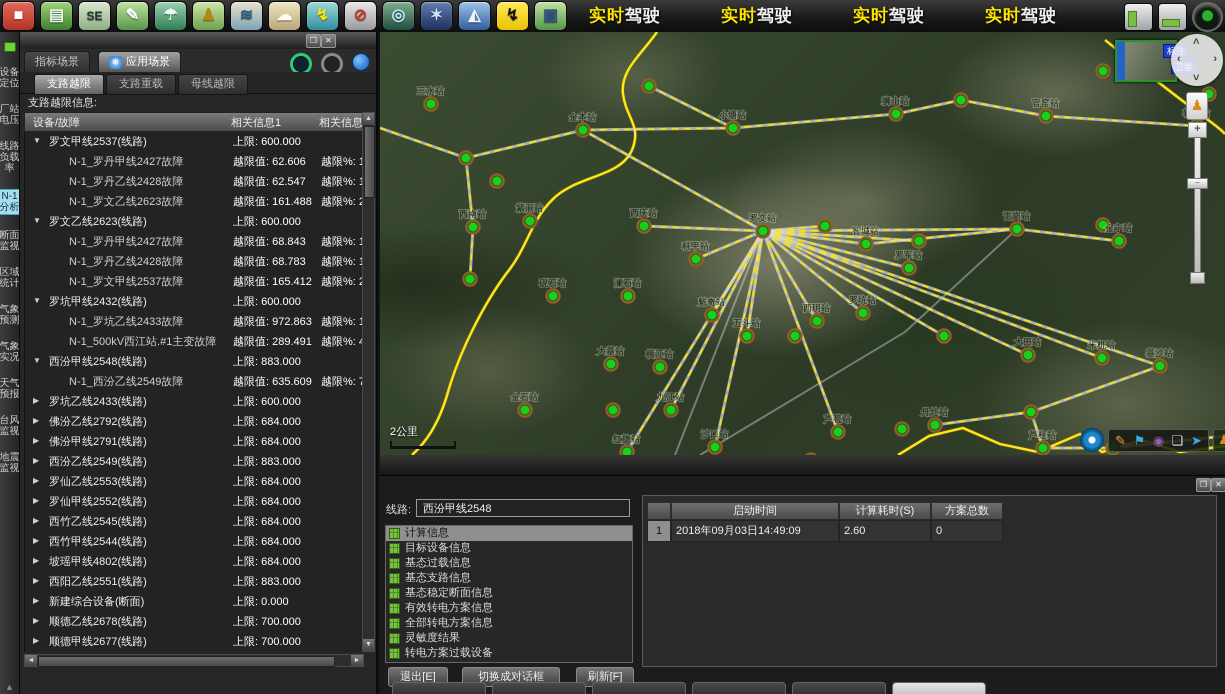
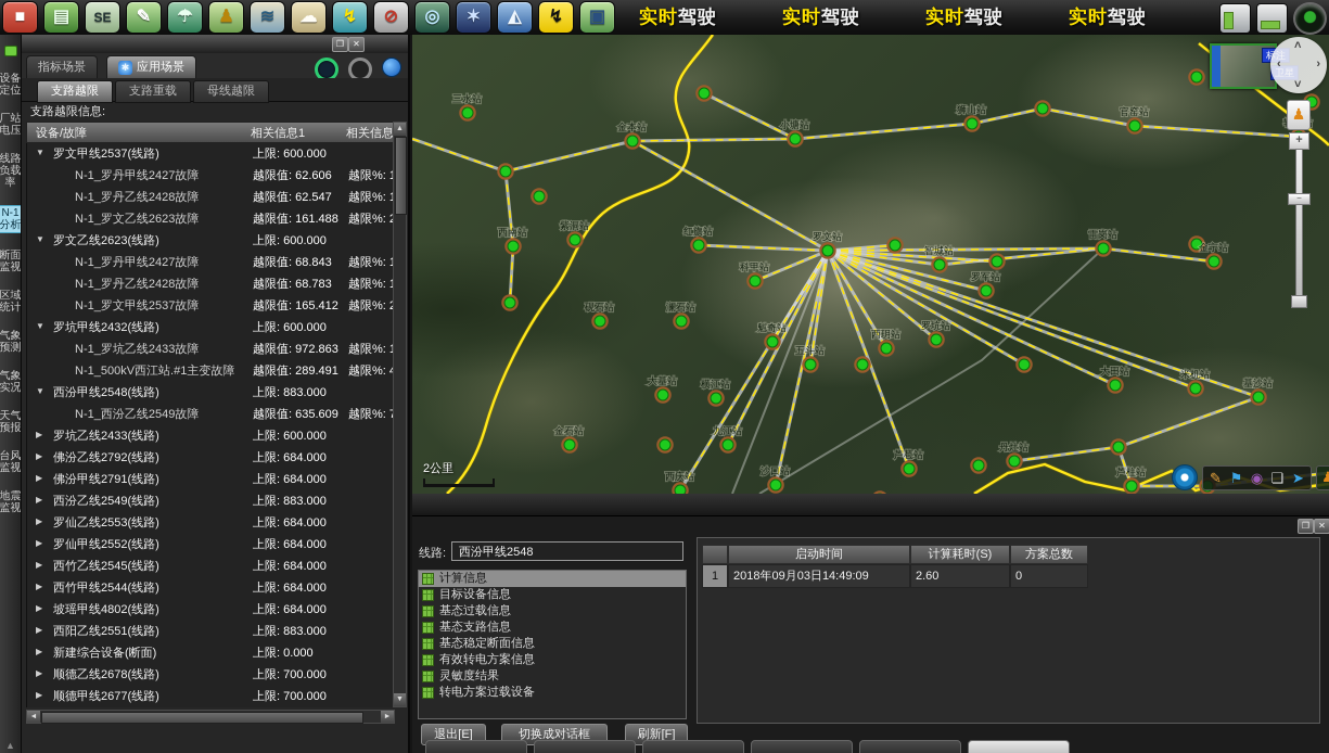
  ■
  ▤
  SE
  ✎
  ☂
  ♟
  ≋
  ☁
  ↯
  ⊘
  ◎
  ✶
  ◭
  ↯
  ▣
  实时驾驶
  实时驾驶
  实时驾驶
  实时驾驶
  设备定位
  厂站电压
  线路负载率
  N-1分析
  断面监视
  区域统计
  气象预测
  气象实况
  天气预报
  台风监视
  地震监视
  ▲
  ❐
  ✕
  指标场景
  ✱
  应用场景
  支路越限
  支路重载
  母线越限
  支路越限信息:
  设备/故障
  相关信息1
  相关信息
  ▼
  罗文甲线2537(线路)
  上限: 600.000
  N-1_罗丹甲线2427故障
  越限值: 62.606
  N-1_罗丹乙线2428故障
  越限值: 62.547
  N-1_罗文乙线2623故障
  越限值: 161.488
  ▼
  罗文乙线2623(线路)
  上限: 600.000
  N-1_罗丹甲线2427故障
  越限值: 68.843
  N-1_罗丹乙线2428故障
  越限值: 68.783
  N-1_罗文甲线2537故障
  越限值: 165.412
  ▼
  罗坑甲线2432(线路)
  上限: 600.000
  N-1_罗坑乙线2433故障
  越限值: 972.863
  N-1_500kV西江站.#1主变故障
  越限值: 289.491
  ▼
  西汾甲线2548(线路)
  上限: 883.000
  N-1_西汾乙线2549故障
  越限值: 635.609
  ▶
  罗坑乙线2433(线路)
  上限: 600.000
  ▶
  佛汾乙线2792(线路)
  上限: 684.000
  ▶
  佛汾甲线2791(线路)
  上限: 684.000
  ▶
  西汾乙线2549(线路)
  上限: 883.000
  ▶
  罗仙乙线2553(线路)
  上限: 684.000
  ▶
  罗仙甲线2552(线路)
  上限: 684.000
  ▶
  西竹乙线2545(线路)
  上限: 684.000
  ▶
  西竹甲线2544(线路)
  上限: 684.000
  ▶
  坡瑶甲线4802(线路)
  上限: 684.000
  ▶
  西阳乙线2551(线路)
  上限: 883.000
  ▶
  新建综合设备(断面)
  上限: 0.000
  ▶
  顺德乙线2678(线路)
  上限: 700.000
  ▶
  顺德甲线2677(线路)
  上限: 700.000
  三水站
  西南站
  紫洞站
  砚石站
  金本站
  小塘站
  狮山站
  官窑站
- 西庆站
+ 红旗站
  科甲站
  澜石站
  魁奇站
  罗文站
  智城站
  罗军站
  罗坑站
  西玥站
  五斗站
  雷岗站
  金宁站
  大田站
  米机站
  基沙站
  大基站
  横江站
  九江站
  金石站
- 红旗站
+ 西庆站
  沙口站
  芦苞站
  丹灶站
  芦柱站
  标注
  卫星
  ˄
  ˅
  ‹
  ›
  ♟
  +
  −
  2公里
  ✎
  ⚑
  ◉
  ❏
  ➤
  ♟
  ❐
  ✕
  线路:
  西汾甲线2548
  计算信息
  目标设备信息
  基态过载信息
  基态支路信息
  基态稳定断面信息
  有效转电方案信息
- 全部转电方案信息
  灵敏度结果
  转电方案过载设备
  退出[E]
  切换成对话框
  刷新[F]
  启动时间
  计算耗时(S)
  方案总数
  1
  2018年09月03日14:49:09
  2.60
  0
